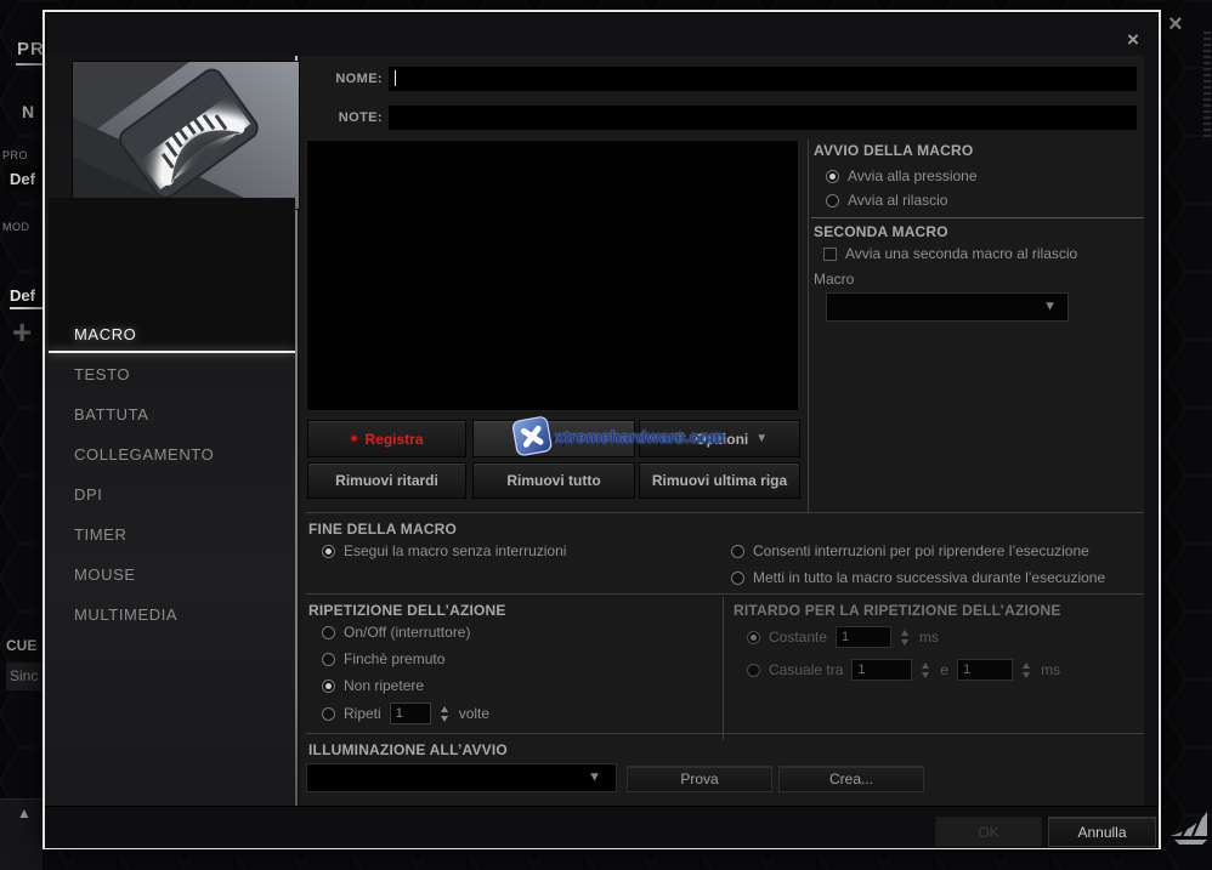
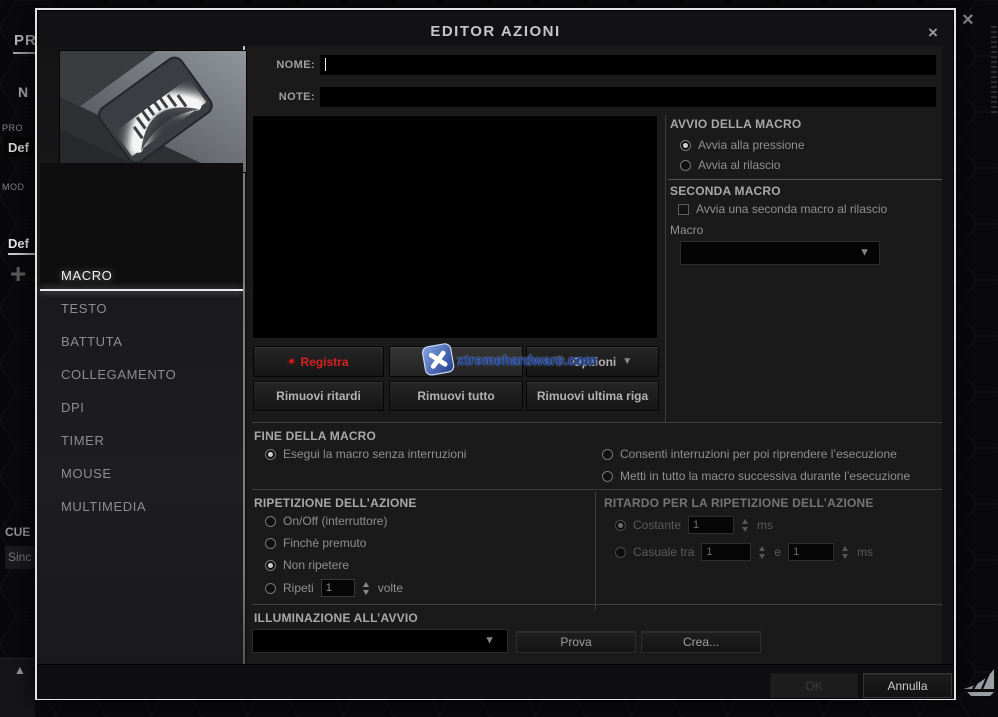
  PR
  N
  PRO
  Def
  MOD
  Def
  +
  CUE
  Sinc
  ▲
  ×
+ EDITOR AZIONI
  ×
  NOME:
  NOTE:
  MACRO
  TESTO
  BATTUTA
  COLLEGAMENTO
  DPI
  TIMER
  MOUSE
  MULTIMEDIA
  AVVIO DELLA MACRO
  Avvia alla pressione
  Avvia al rilascio
  SECONDA MACRO
  Avvia una seconda macro al rilascio
  Macro
  ▼
  ●
  Registra
  ⚙
  Opzioni
  ▼
  Rimuovi ritardi
  Rimuovi tutto
  Rimuovi ultima riga
  xtremehardware.com
  FINE DELLA MACRO
  Esegui la macro senza interruzioni
  Consenti interruzioni per poi riprendere l’esecuzione
  Metti in tutto la macro successiva durante l’esecuzione
  RIPETIZIONE DELL’AZIONE
  On/Off (interruttore)
  Finchè premuto
  Non ripetere
  Ripeti
  1
  volte
  RITARDO PER LA RIPETIZIONE DELL’AZIONE
  Costante
  1
  ms
  Casuale tra
  1
  e
  1
  ms
  ILLUMINAZIONE ALL’AVVIO
  ▼
  Prova
  Crea...
  OK
  Annulla
